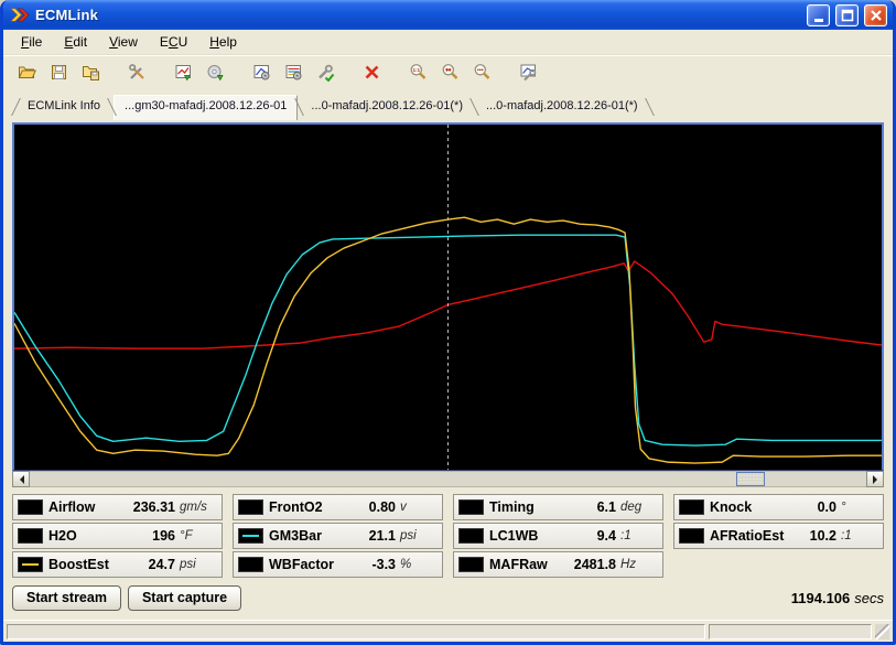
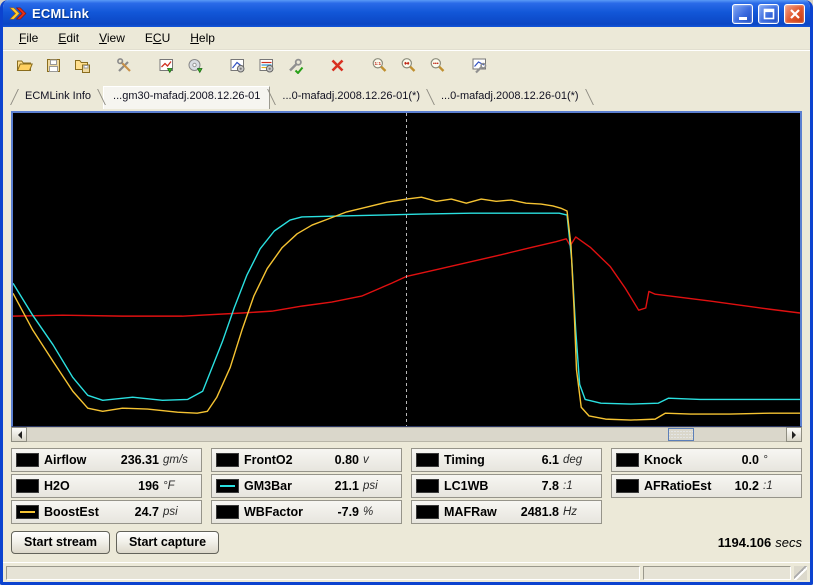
  ECMLink
  File
  Edit
  View
  ECU
  Help
  ECMLink Info
  ...gm30-mafadj.2008.12.26-01
  ...0-mafadj.2008.12.26-01(*)
  ...0-mafadj.2008.12.26-01(*)
  Airflow
  236.31
  gm/s
  FrontO2
  0.80
  v
  Timing
  6.1
  deg
  Knock
  0.0
  °
  H2O
  196
  °F
  GM3Bar
  21.1
  psi
  LC1WB
- 9.4
+ 7.8
  :1
  AFRatioEst
  10.2
  :1
  BoostEst
  24.7
  psi
  WBFactor
- -3.3
+ -7.9
  %
  MAFRaw
  2481.8
  Hz
  Start stream
  Start capture
  1194.106 secs
